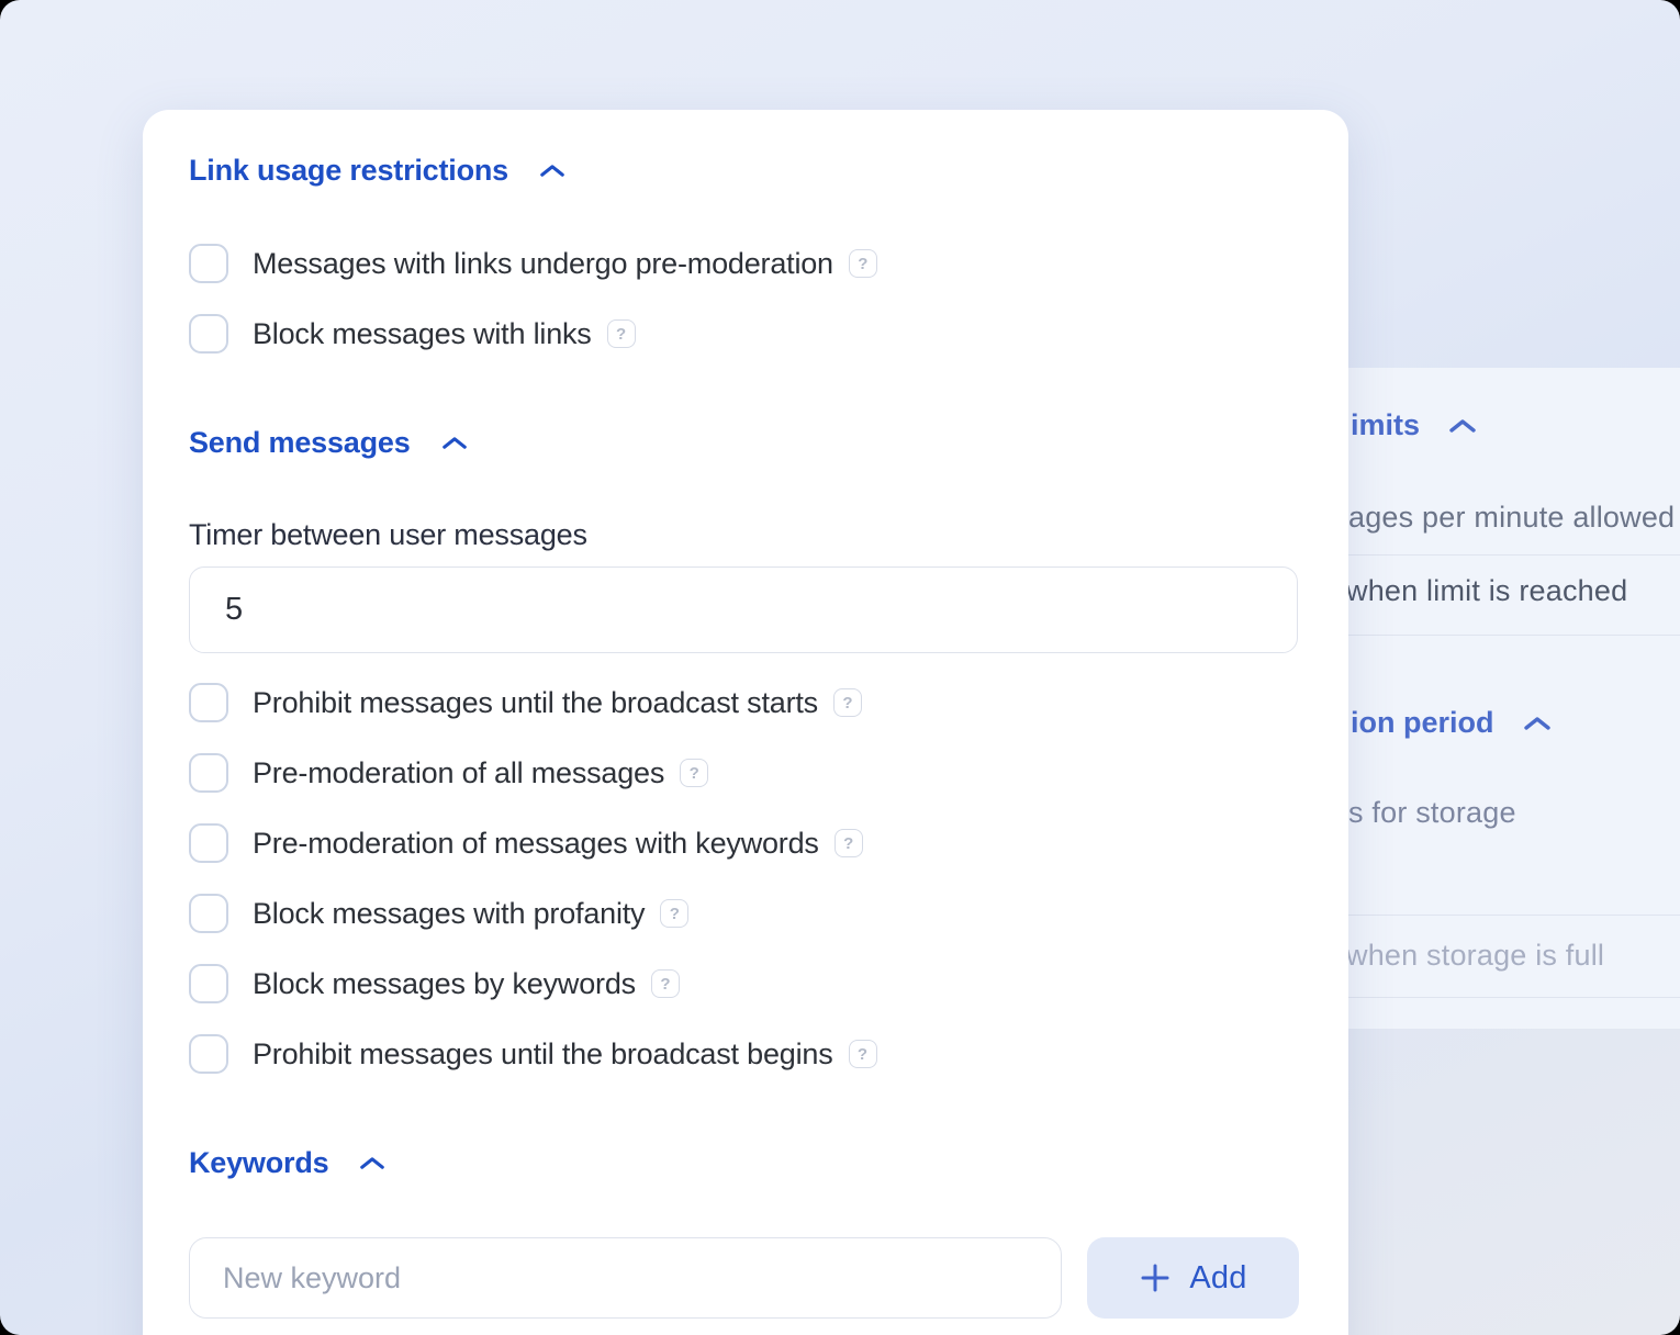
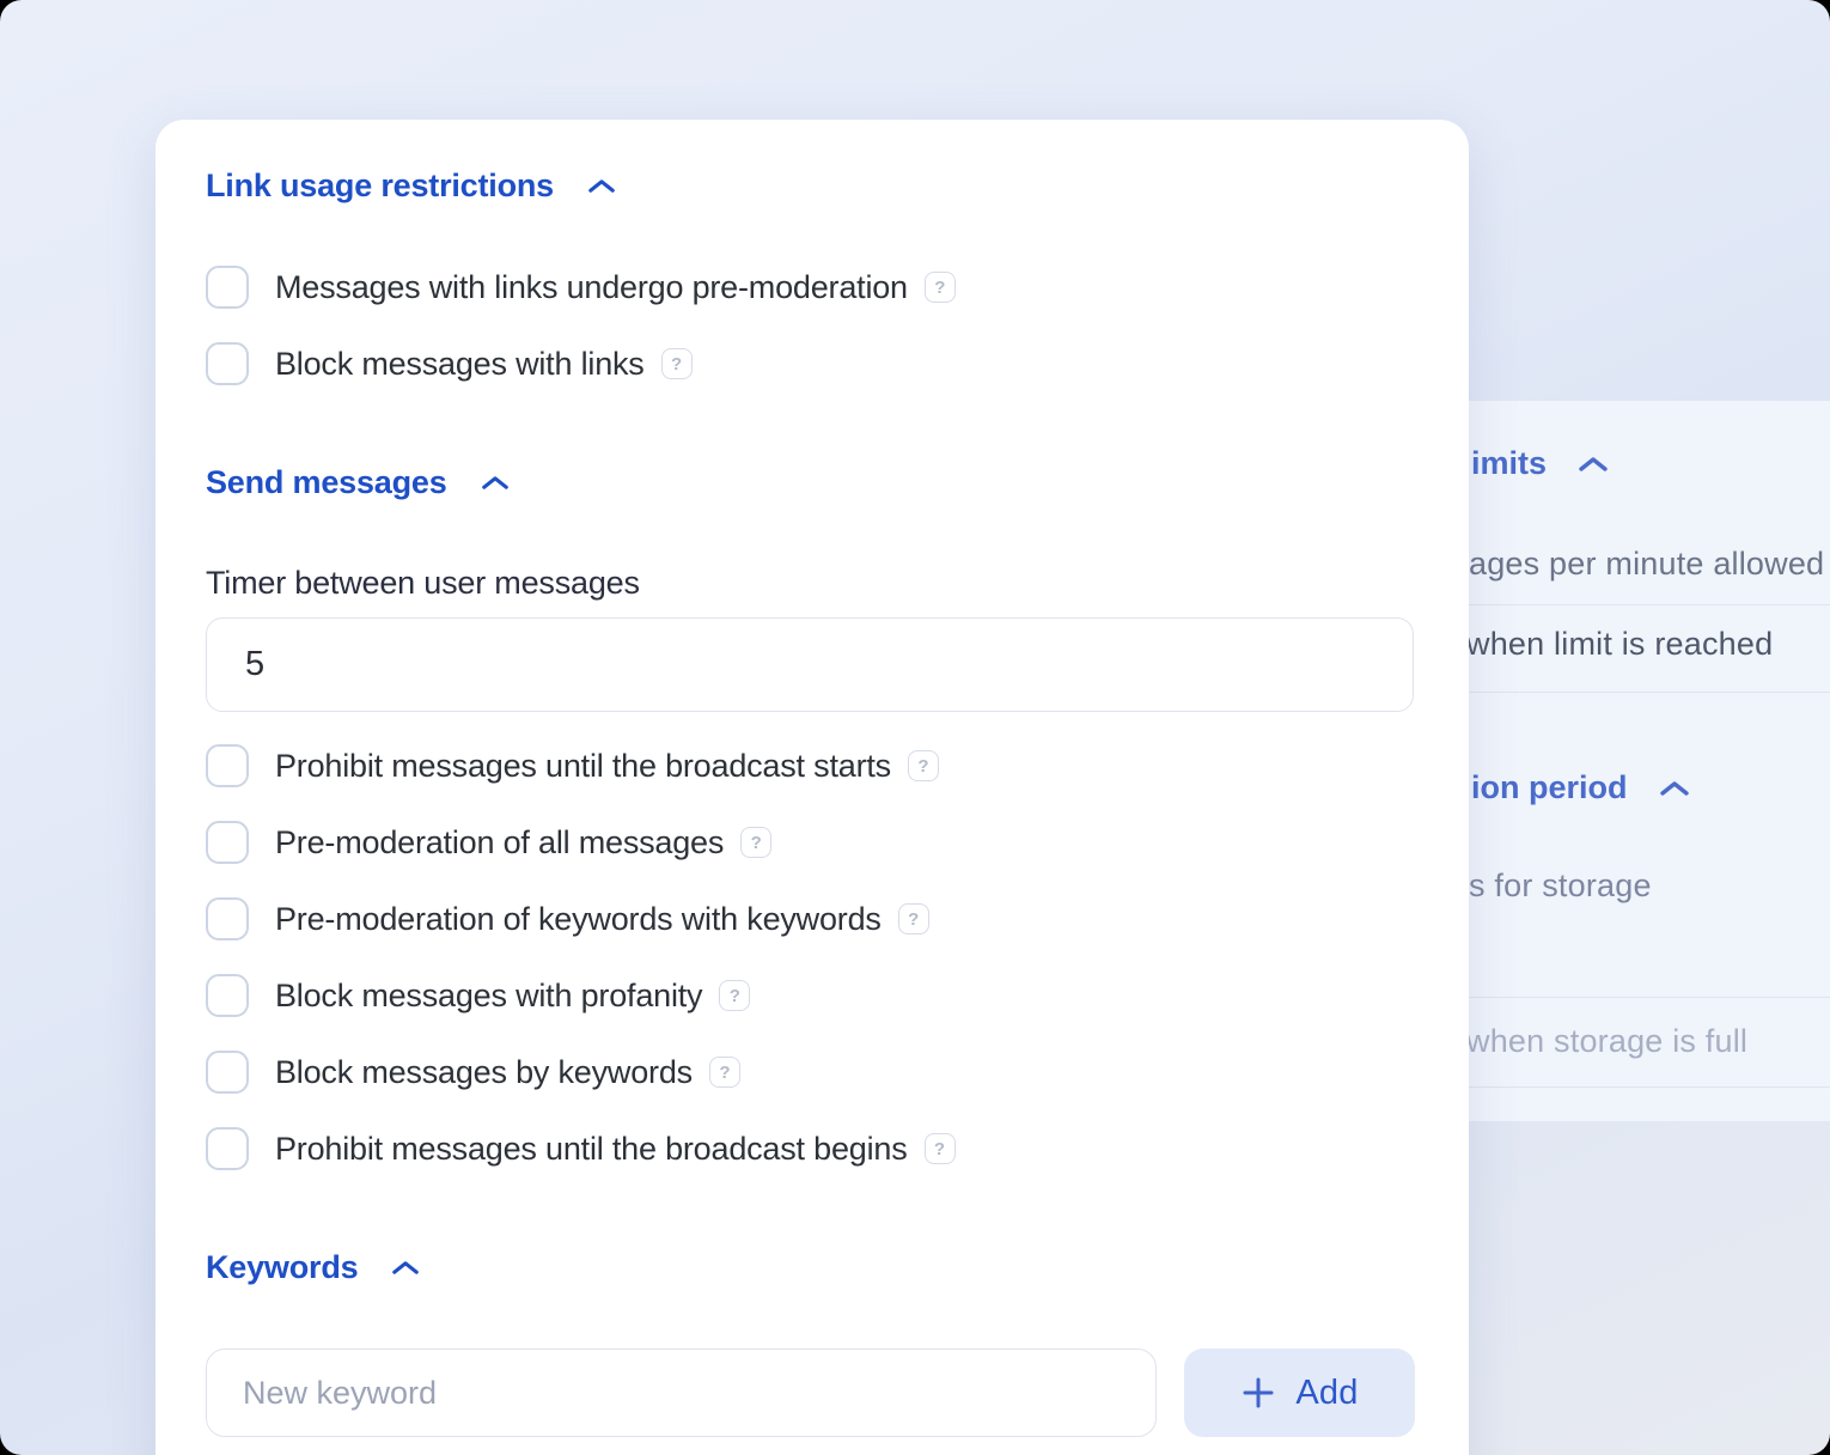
  imits
  ages per minute allowed
  when limit is reached
  ion period
  s for storage
  when storage is full
  Link usage restrictions
  Messages with links undergo pre-moderation
  ?
  Block messages with links
  ?
  Send messages
  Timer between user messages
  5
  Prohibit messages until the broadcast starts
  ?
  Pre-moderation of all messages
  ?
- Pre-moderation of messages with keywords
+ Pre-moderation of keywords with keywords
  ?
  Block messages with profanity
  ?
  Block messages by keywords
  ?
  Prohibit messages until the broadcast begins
  ?
  Keywords
  New keyword
  Add
